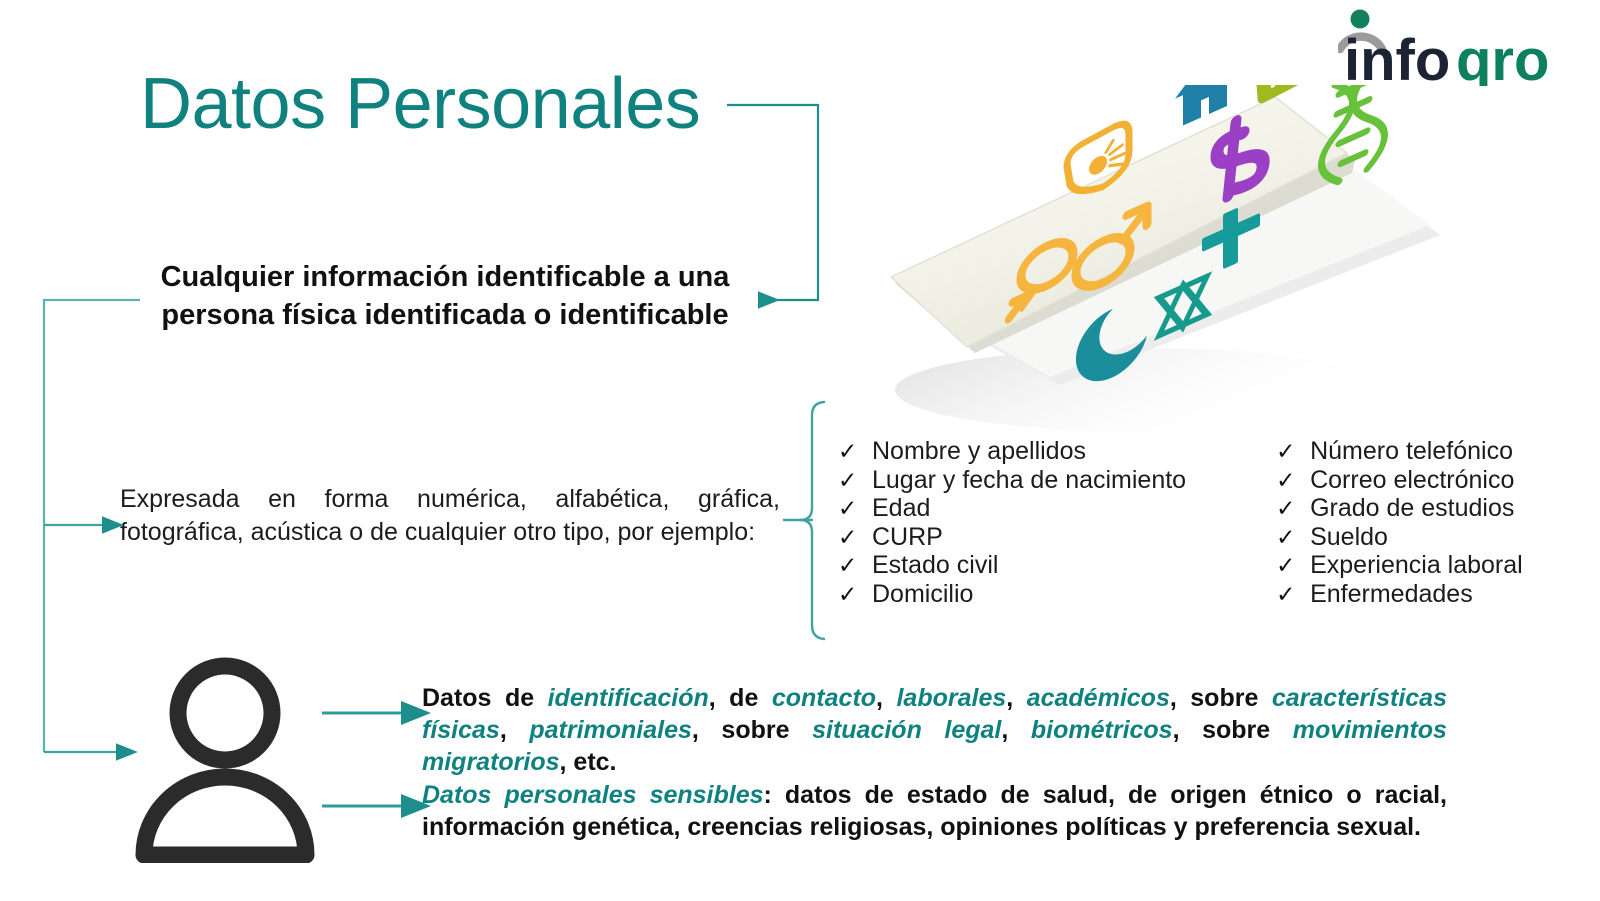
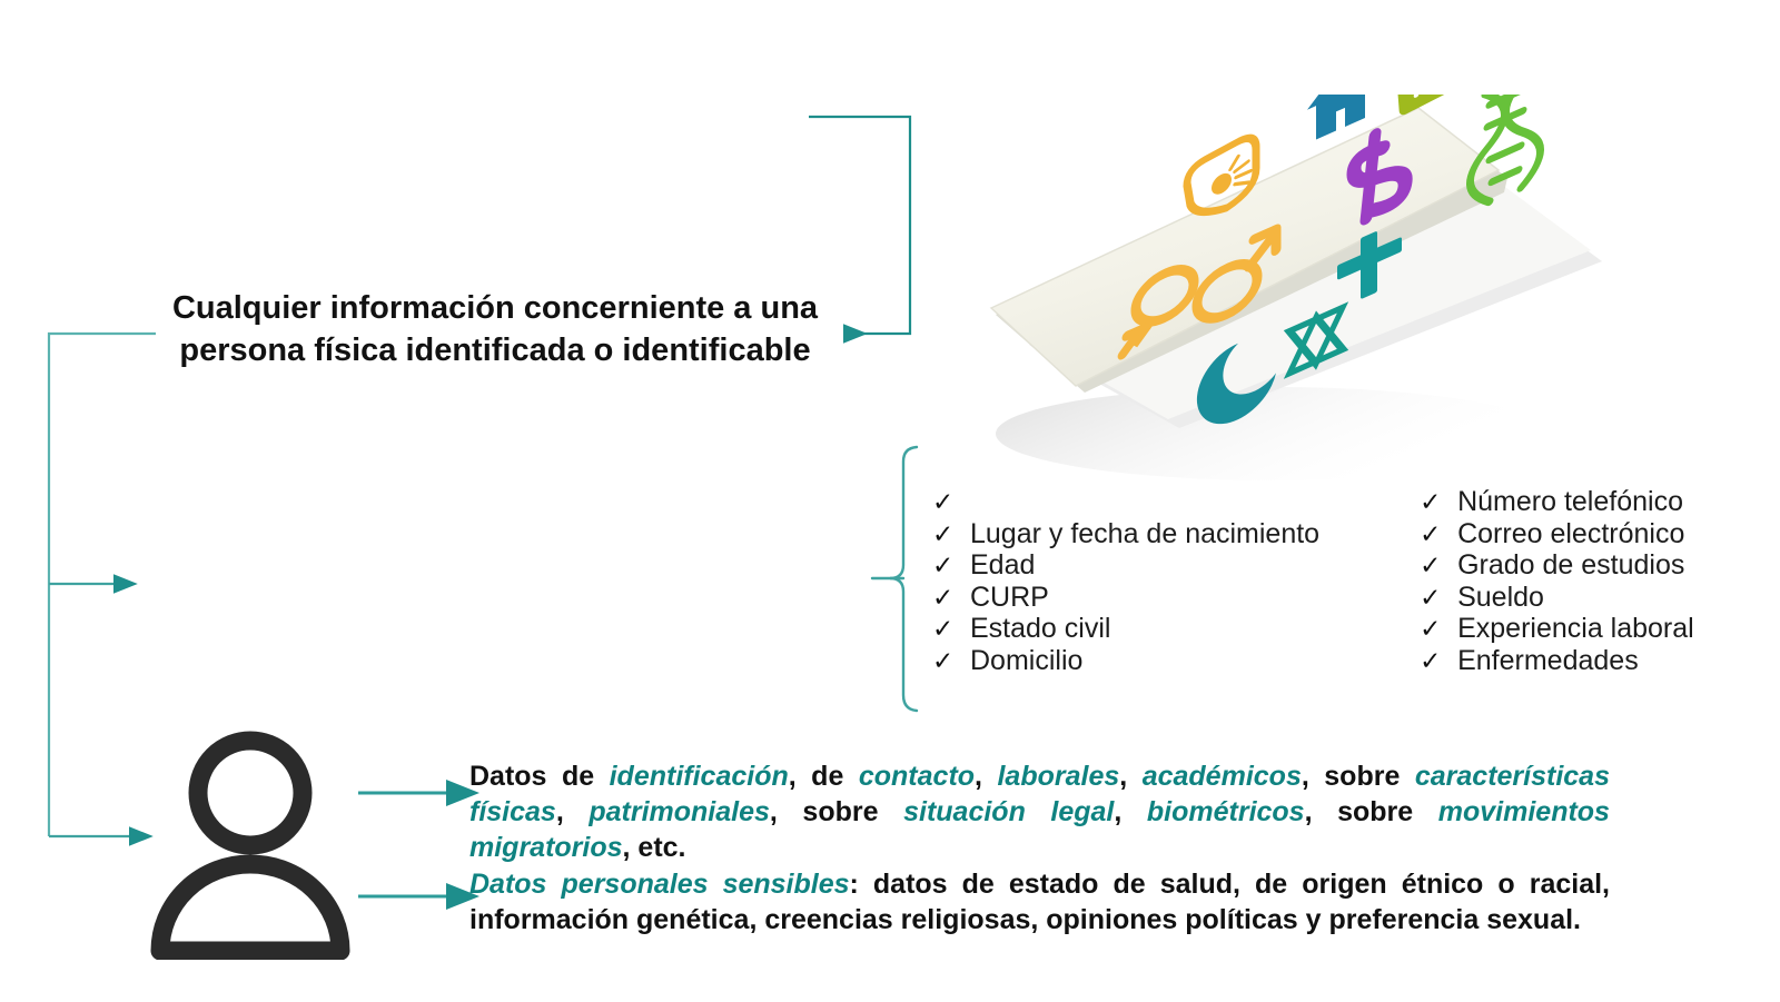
- info
- qro
- Datos Personales
- Cualquier información identificable a una persona física identificada o identificable
+ Cualquier información concerniente a una persona física identificada o identificable
- Expresada en forma numérica, alfabética, gráfica, fotográfica, acústica o de cualquier otro tipo, por ejemplo:
  ✓
- Nombre y apellidos
  ✓
  Lugar y fecha de nacimiento
  ✓
  Edad
  ✓
  CURP
  ✓
  Estado civil
  ✓
  Domicilio
  ✓
  Número telefónico
  ✓
  Correo electrónico
  ✓
  Grado de estudios
  ✓
  Sueldo
  ✓
  Experiencia laboral
  ✓
  Enfermedades
  Datos de identificación, de contacto, laborales, académicos, sobre características físicas, patrimoniales, sobre situación legal, biométricos, sobre movimientos migratorios, etc.
  Datos personales sensibles: datos de estado de salud, de origen étnico o racial, información genética, creencias religiosas, opiniones políticas y preferencia sexual.
